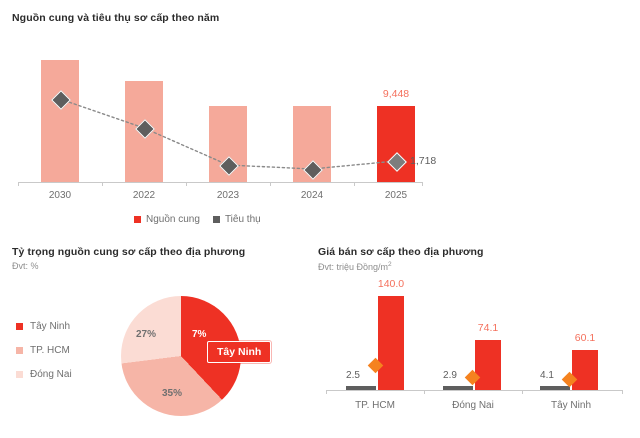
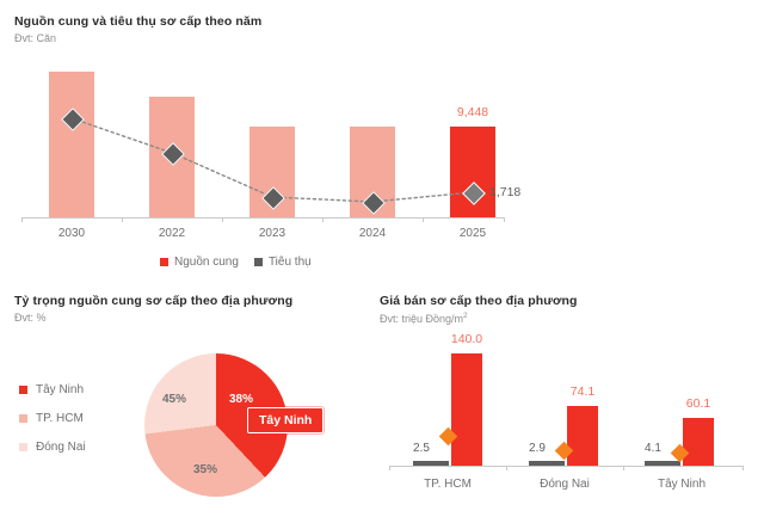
  Nguồn cung và tiêu thụ sơ cấp theo năm
+ Đvt: Căn
  9,448
  1,718
  2030
  2022
  2023
  2024
  2025
  Nguồn cung
  Tiêu thụ
  Tỷ trọng nguồn cung sơ cấp theo địa phương
  Đvt: %
  Tây Ninh
  TP. HCM
  Đóng Nai
- 7%
+ 38%
  35%
- 27%
+ 45%
  Tây Ninh
  Giá bán sơ cấp theo địa phương
  Đvt: triệu Đồng/m
  2.5
  140.0
  2.9
  74.1
  4.1
  60.1
  TP. HCM
  Đóng Nai
  Tây Ninh
